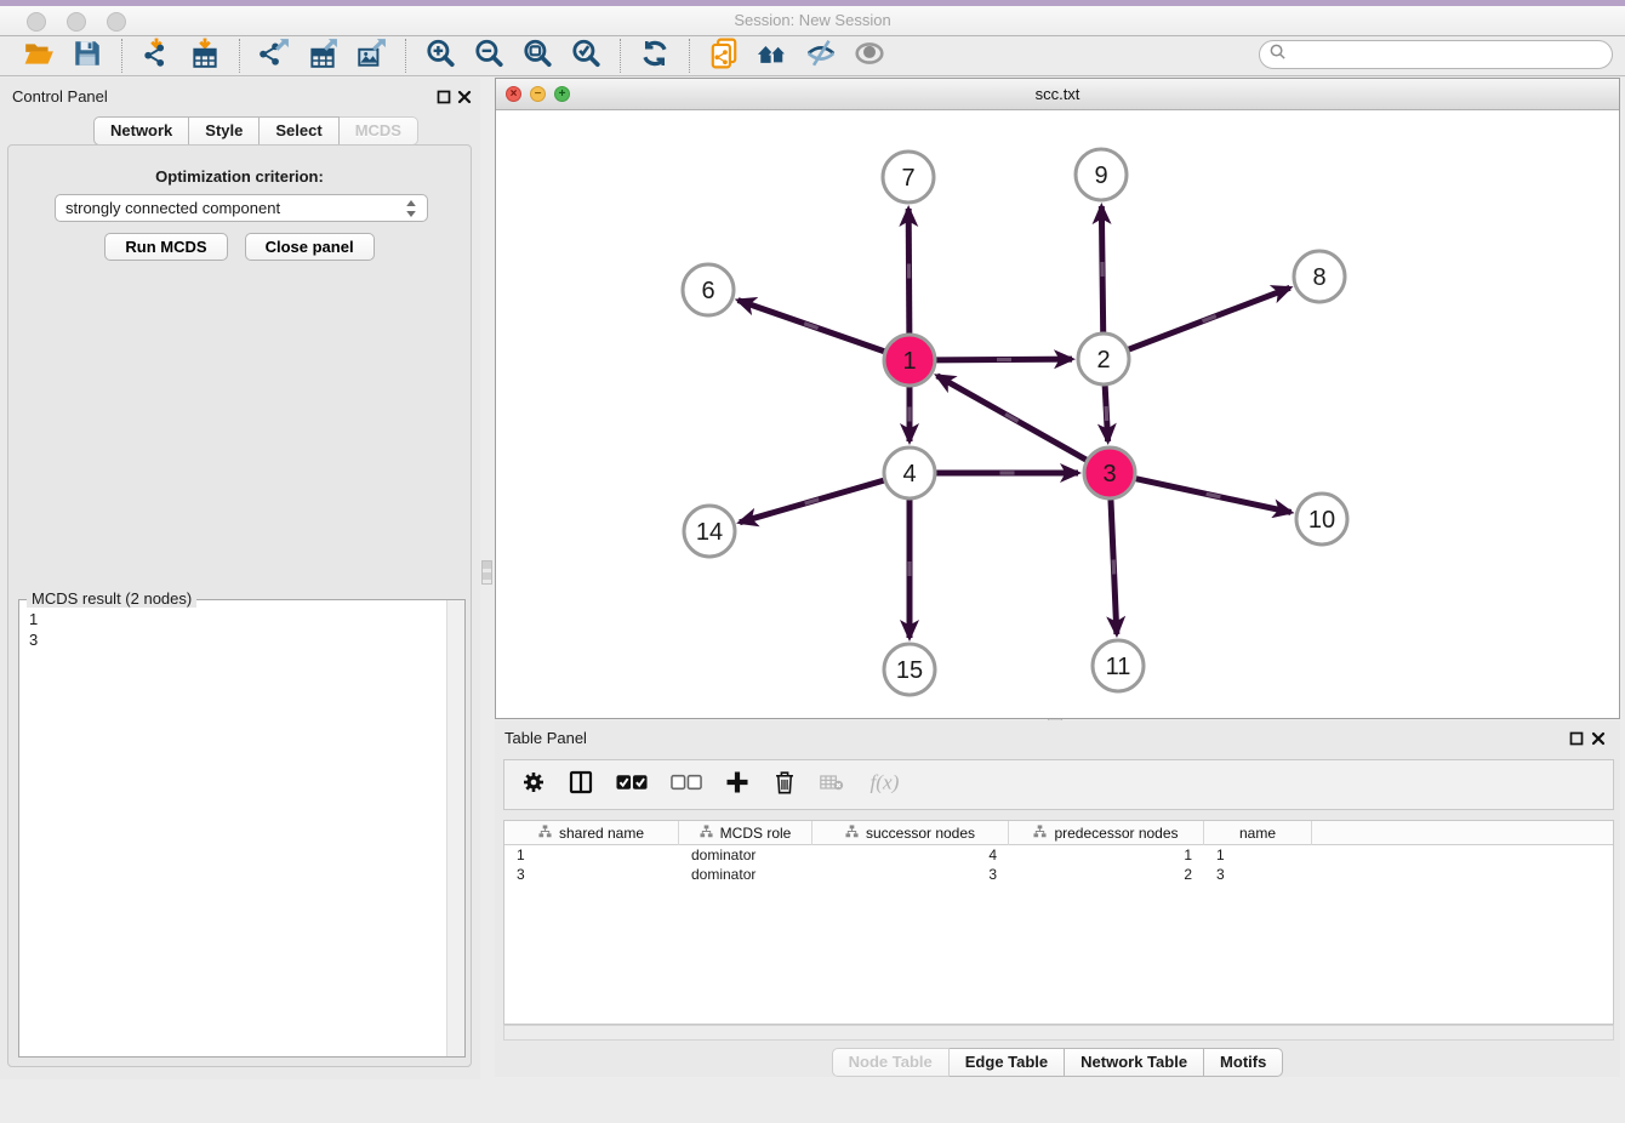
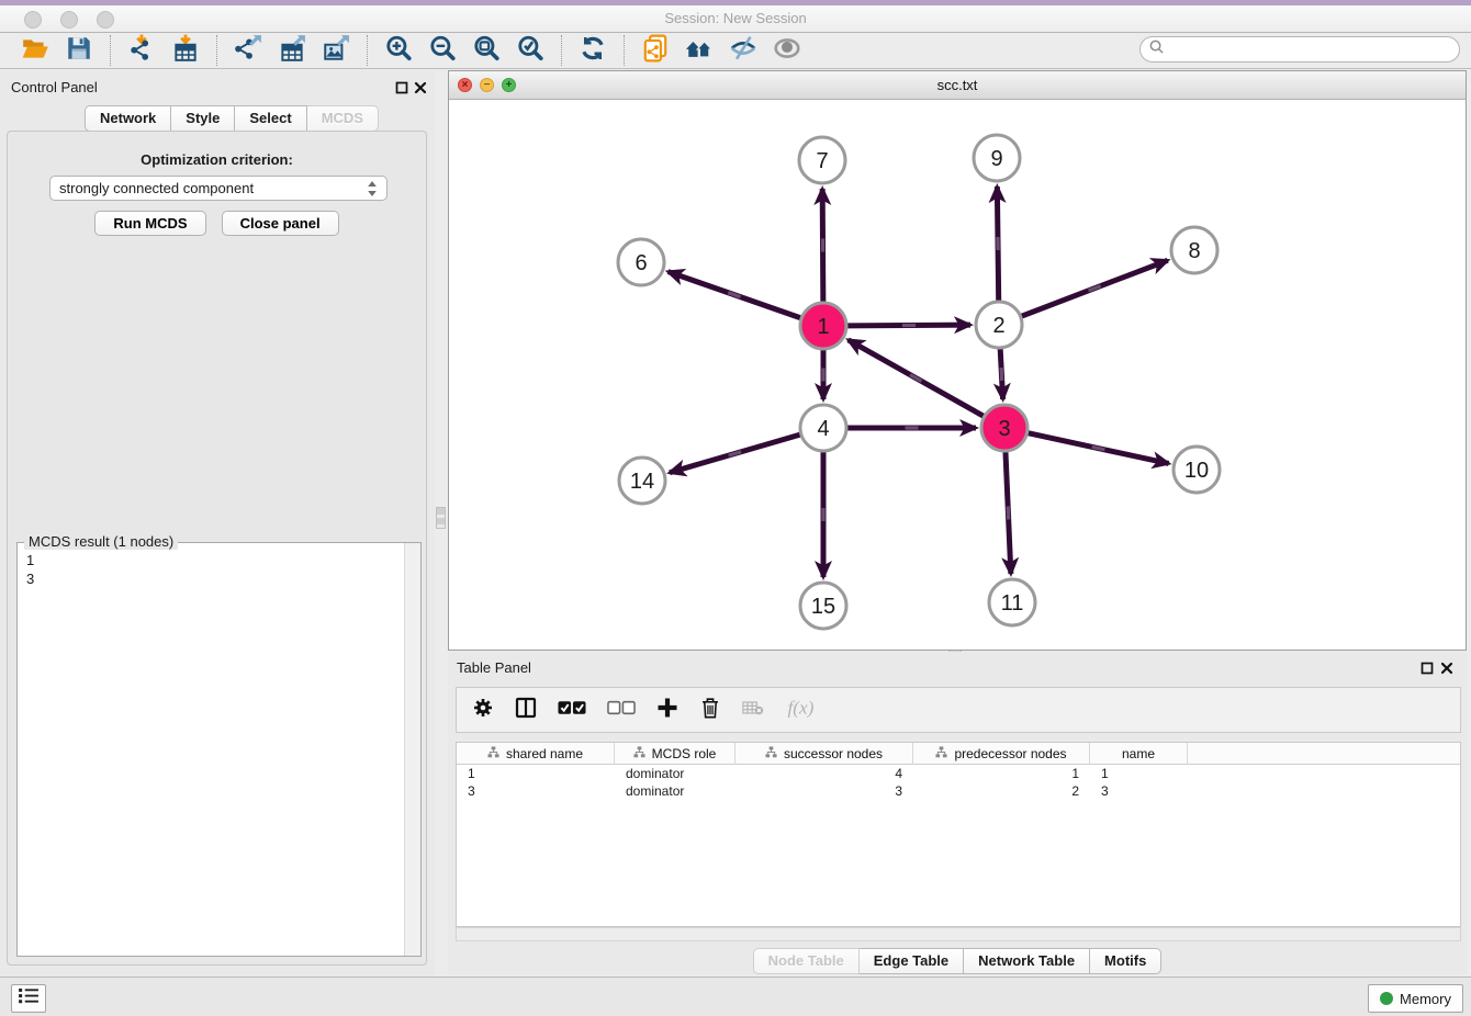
  Session: New Session
  Control Panel
  Network
  Style
  Select
  MCDS
  Optimization criterion:
  strongly connected component
  Run MCDS
  Close panel
- MCDS result (2 nodes)
+ MCDS result (1 nodes)
  1
  3
  ×
  −
  +
  scc.txt
  1
  2
  3
  4
  6
  7
  8
  9
  10
  11
  14
  15
  Table Panel
  f(x)
  shared name
  MCDS role
  successor nodes
  predecessor nodes
  name
  1
  dominator
  4
  1
  1
  3
  dominator
  3
  2
  3
  Node Table
  Edge Table
  Network Table
  Motifs
+ Memory
